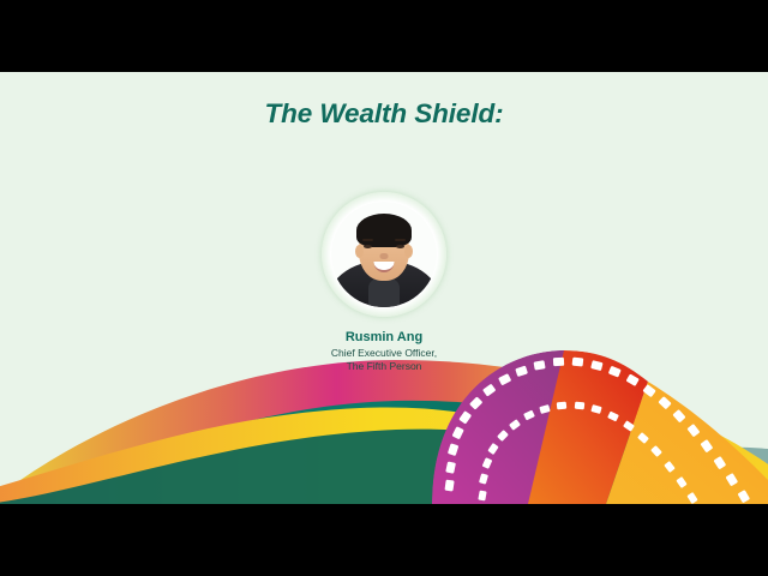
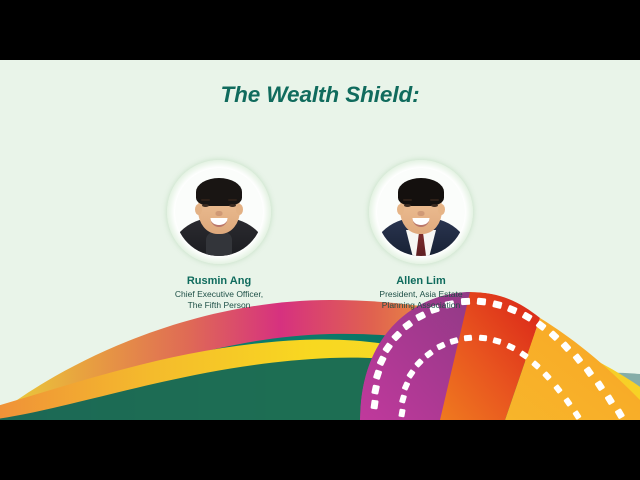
  The Wealth Shield:
  Rusmin Ang
  Chief Executive Officer,
  The Fifth Person
+ Allen Lim
+ President, Asia Estate
+ Planning Association
